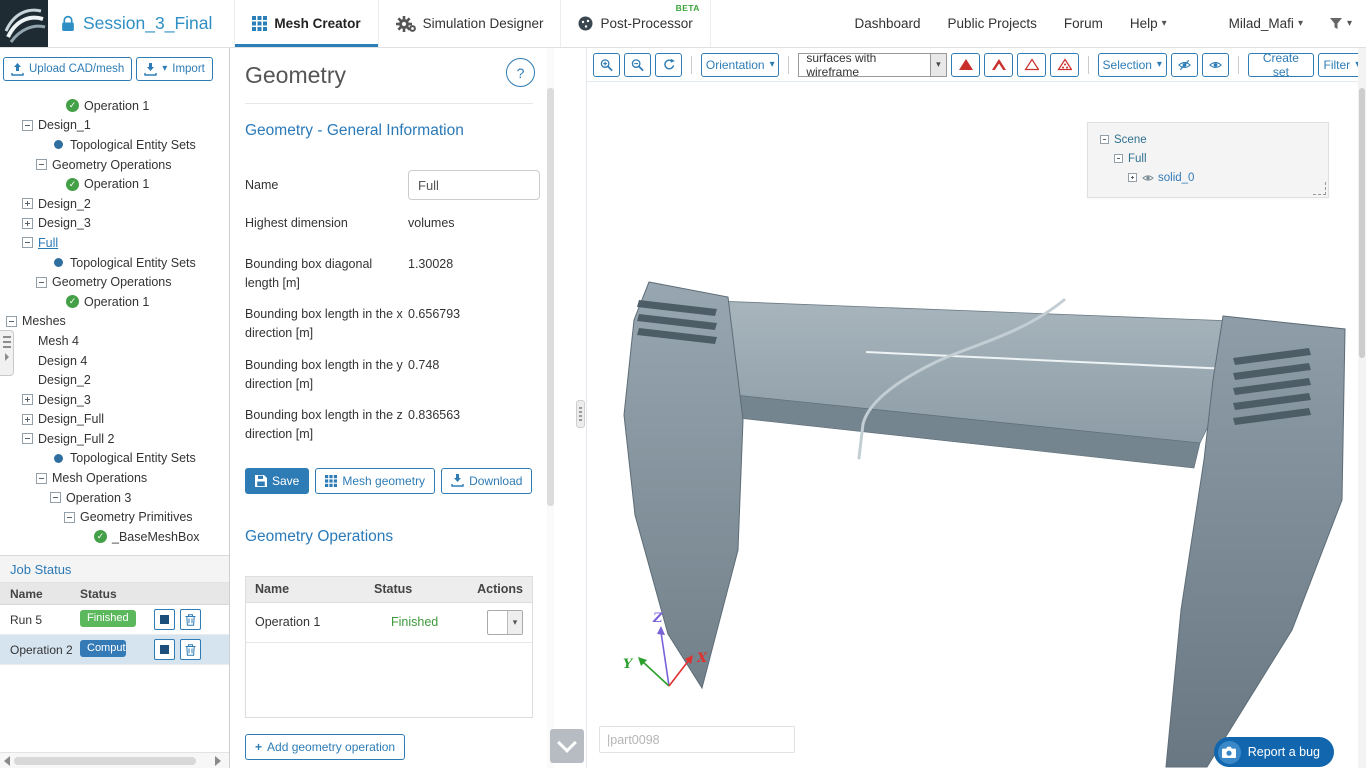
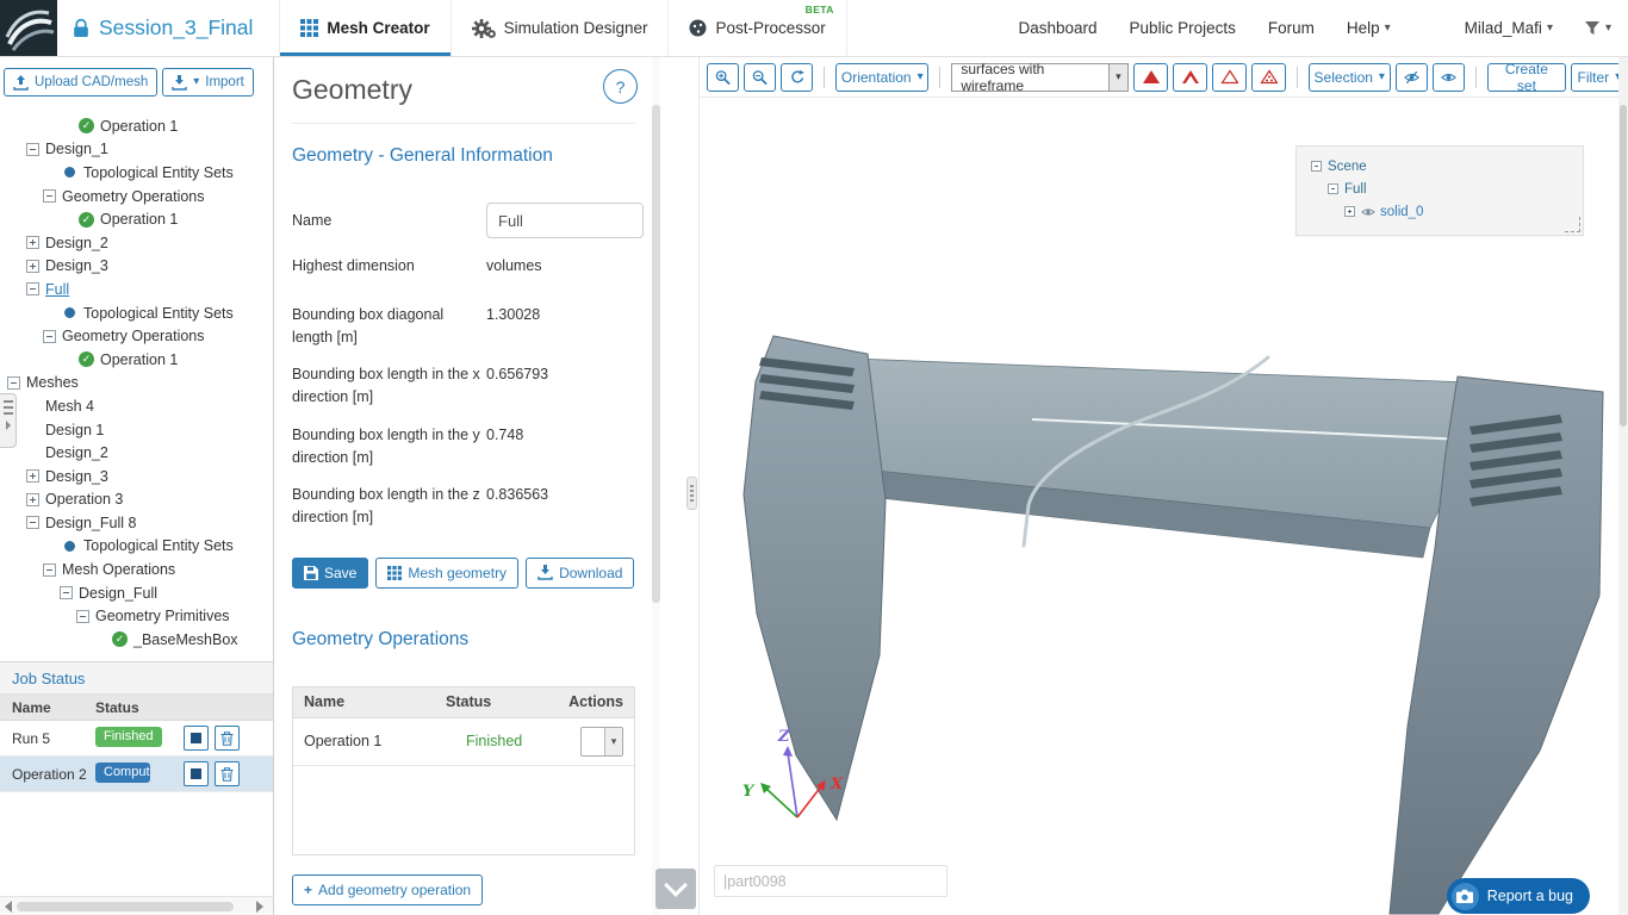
  Session_3_Final
  Mesh Creator
  Simulation Designer
  BETA
  Post-Processor
  Dashboard
  Public Projects
  Forum
  Help
  ▾
  Milad_Mafi
  ▾
  ▾
  Upload CAD/mesh
  ▾
  Import
  Operation 1
  Design_1
  Topological Entity Sets
  Geometry Operations
  Operation 1
  Design_2
  Design_3
  Full
  Topological Entity Sets
  Geometry Operations
  Operation 1
  Meshes
  Mesh 4
- Design 4
+ Design 1
  Design_2
  Design_3
- Design_Full
+ Operation 3
- Design_Full 2
+ Design_Full 8
  Topological Entity Sets
  Mesh Operations
- Operation 3
+ Design_Full
  Geometry Primitives
  _BaseMeshBox
  Job Status
  Name
  Status
  Run 5
  Finished
  Operation 2
  Geometry
  ?
  Geometry - General Information
  Name
  Full
  Highest dimension
  volumes
  Bounding box diagonal length [m]
  1.30028
  Bounding box length in the x direction [m]
  0.656793
  Bounding box length in the y direction [m]
  0.748
  Bounding box length in the z direction [m]
  0.836563
  Save
  Mesh geometry
  Download
  Geometry Operations
  Name
  Status
  Actions
  Operation 1
  Finished
  ▾
  +
  Add geometry operation
  Orientation
  ▾
  surfaces with wireframe
  ▾
  Selection
  ▾
  Create set
  Filter
  Scene
  Full
  solid_0
  Z
  Y
  X
  |part0098
  Report a bug
